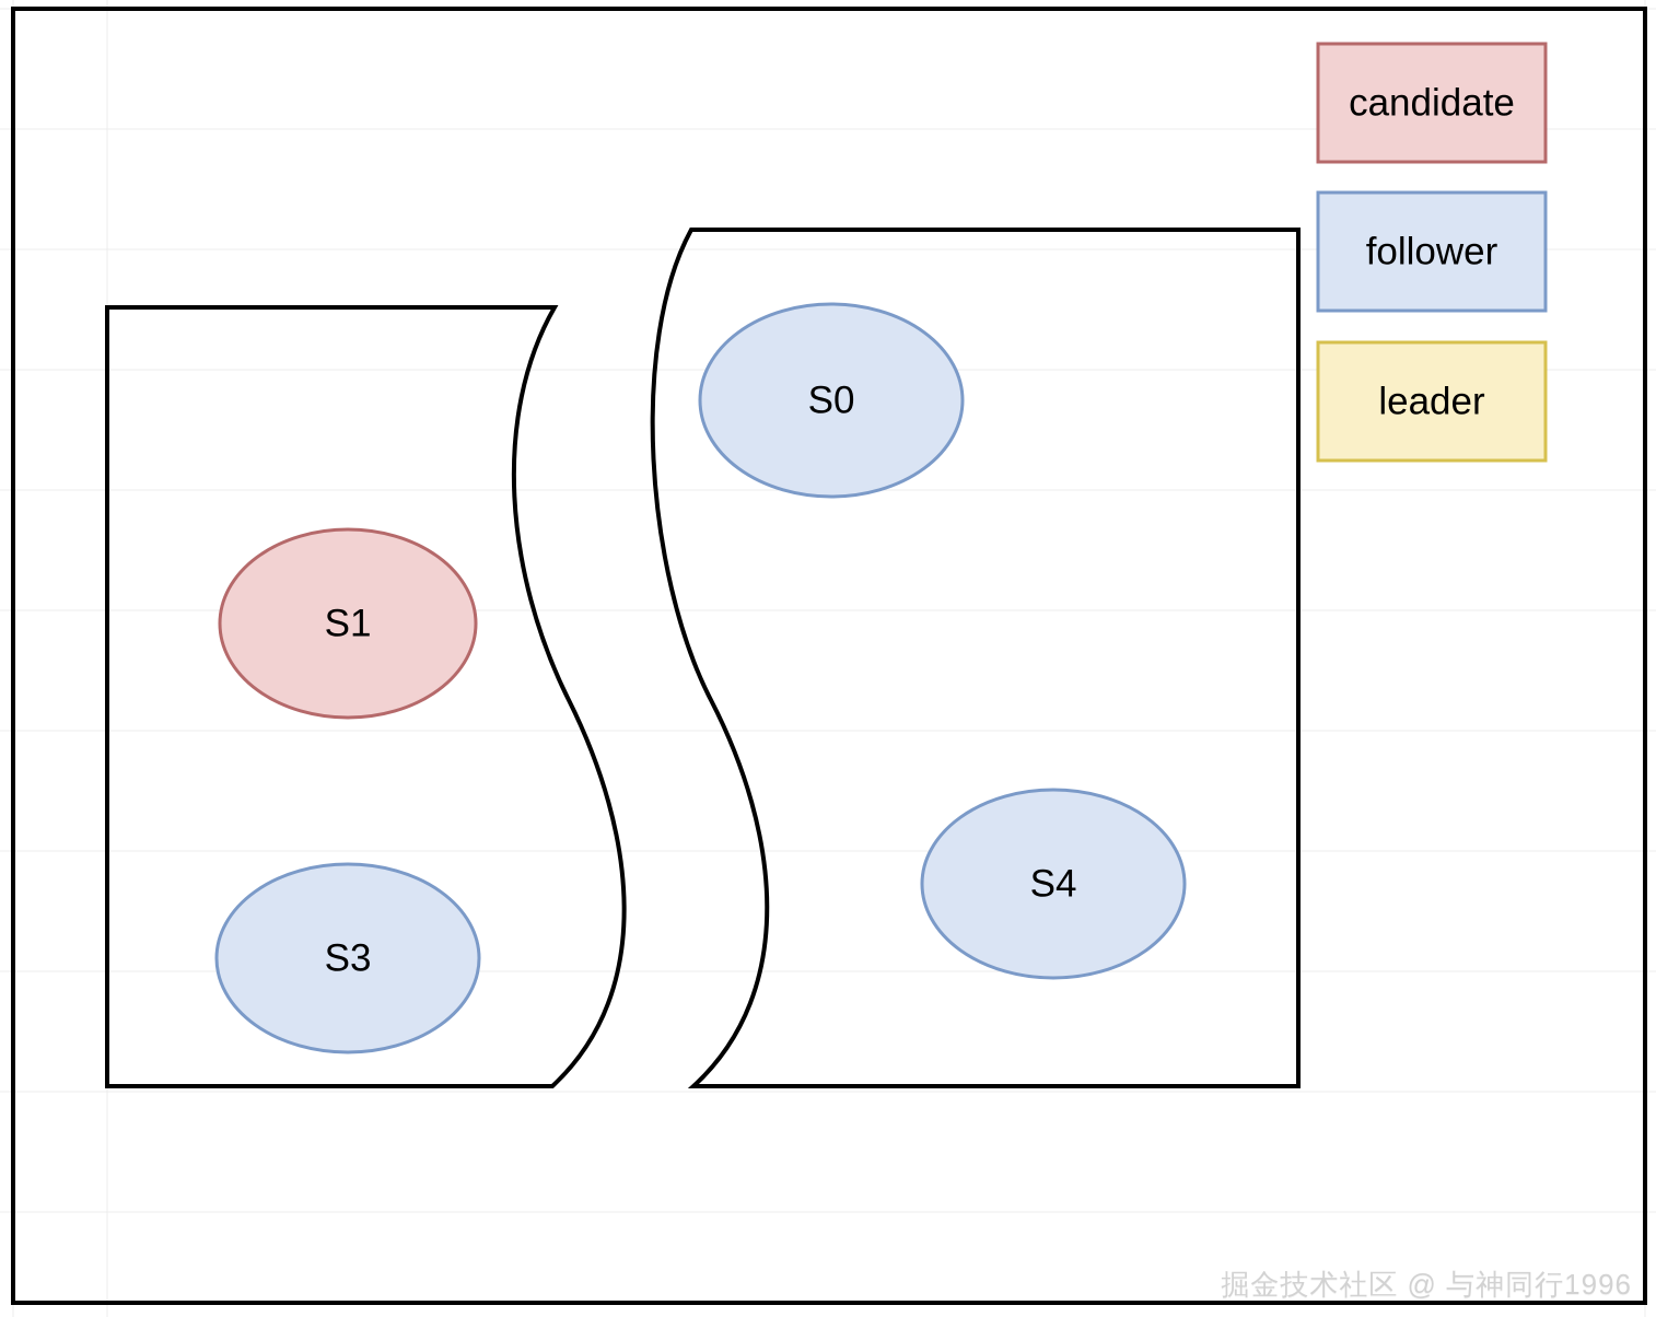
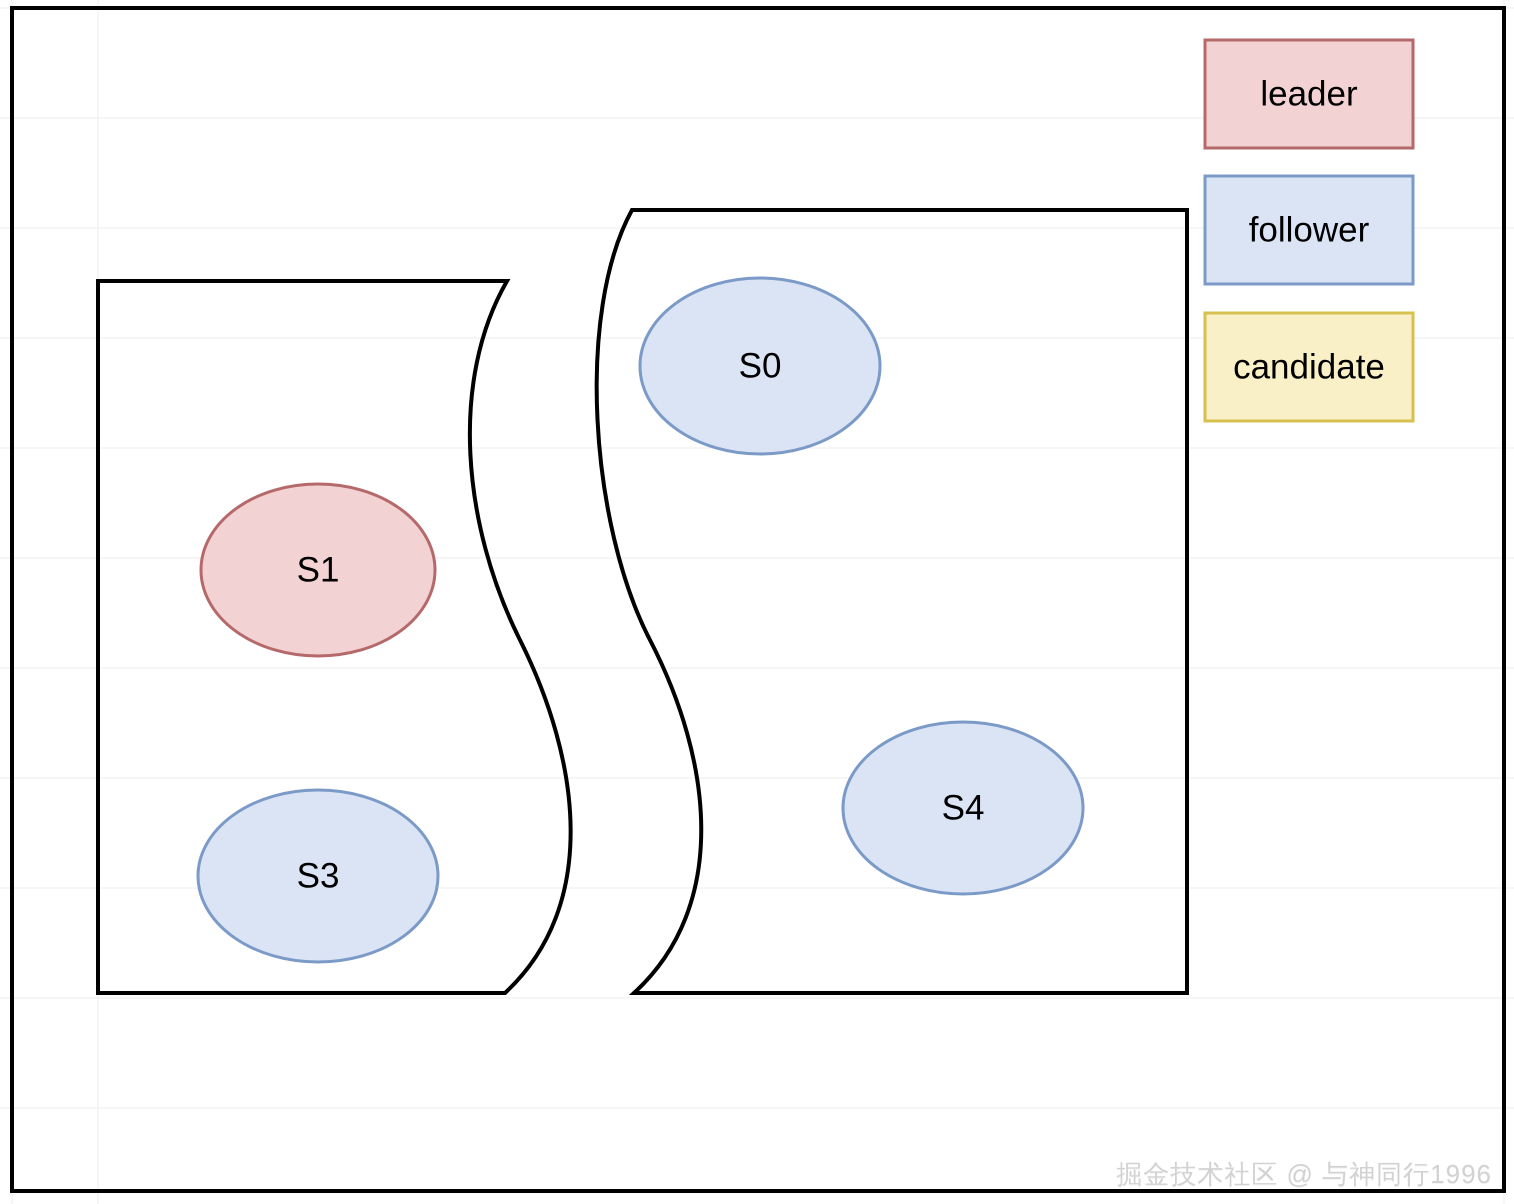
  S0
  S1
  S3
  S4
- candidate
+ leader
  follower
- leader
+ candidate
  掘金技术社区 @ 与神同行1996
